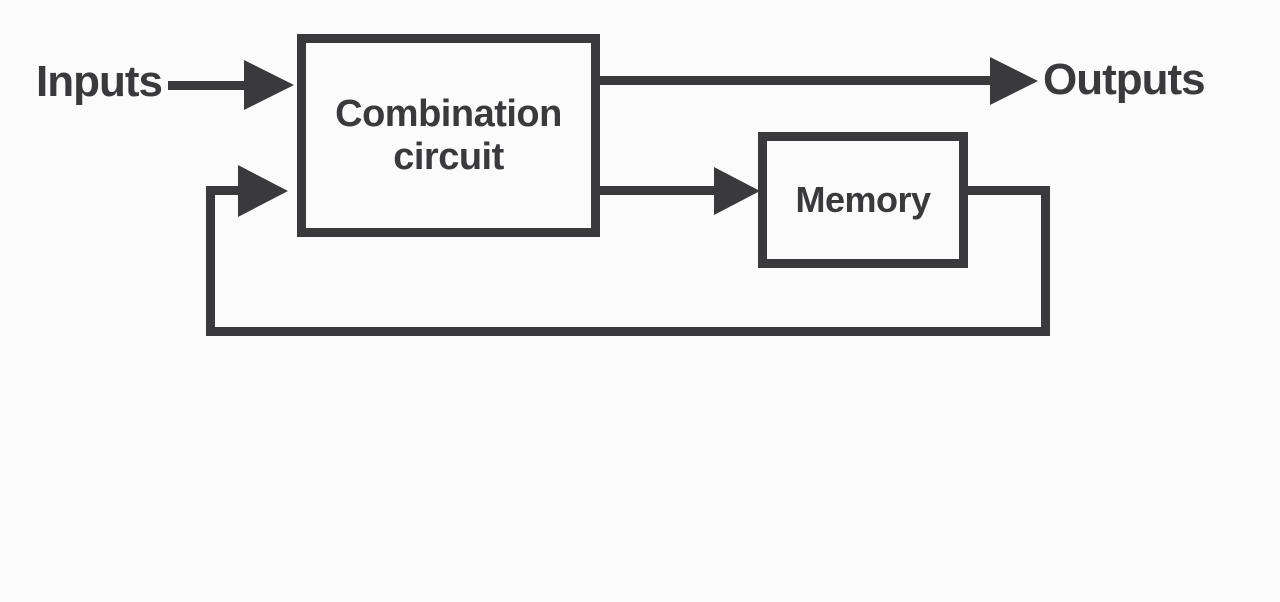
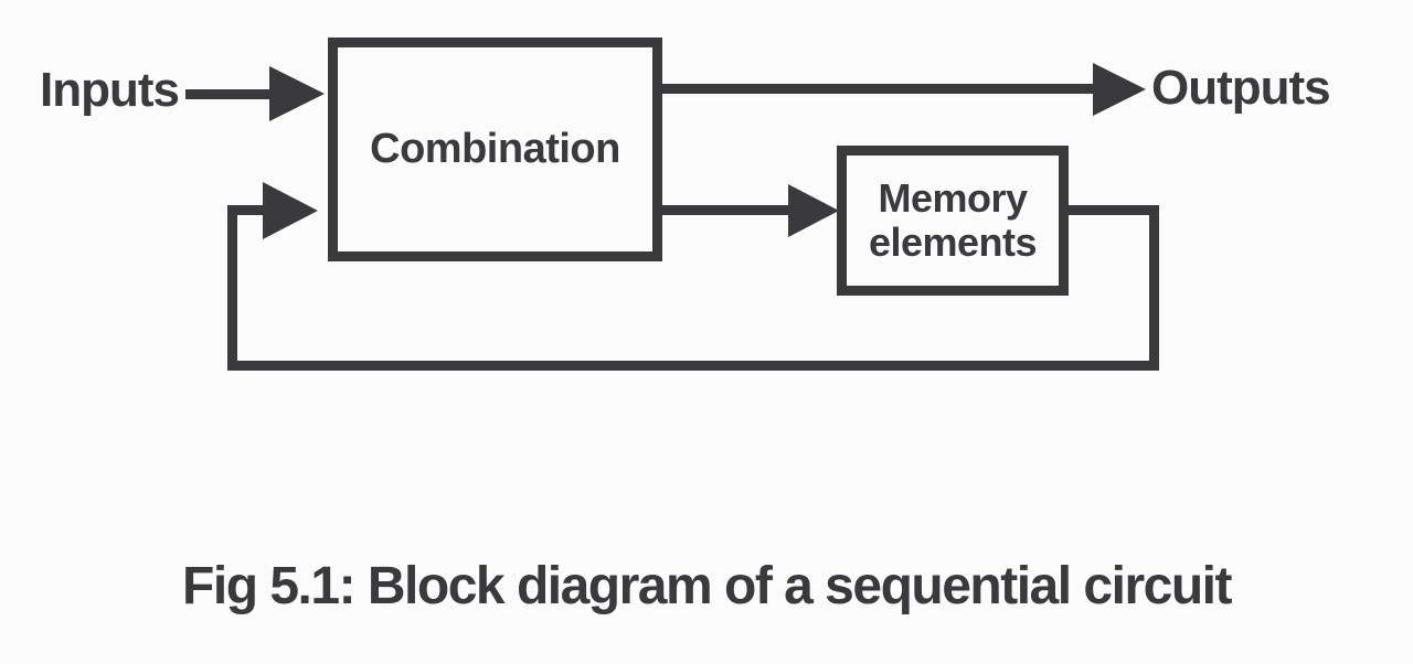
  Inputs
  Combination
- circuit
  Outputs
  Memory
+ elements
+ Fig 5.1: Block diagram of a sequential circuit
